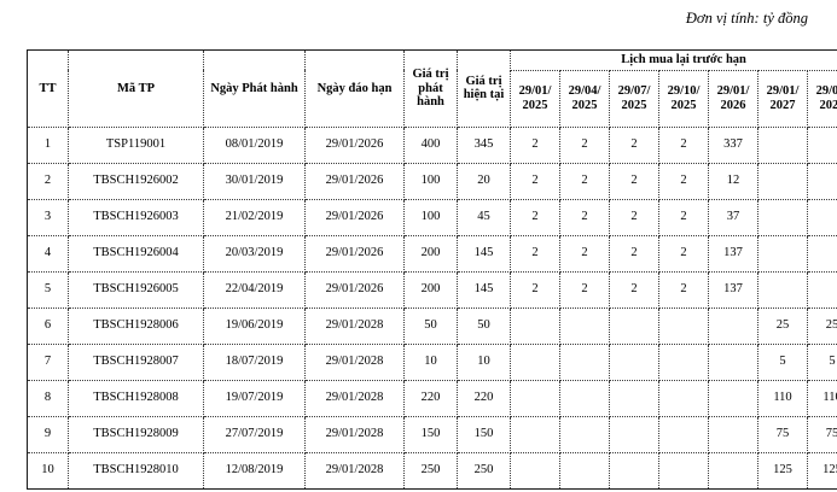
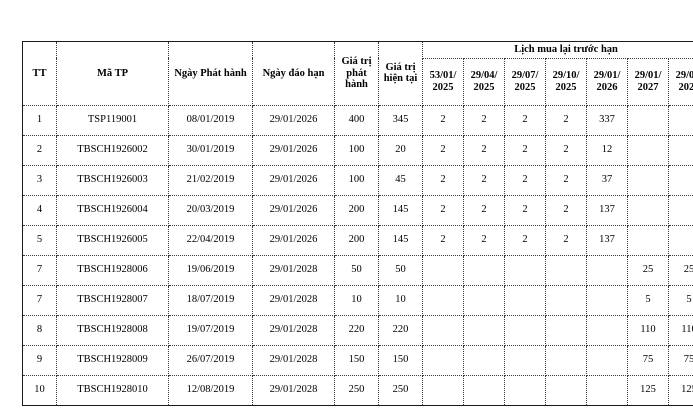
- Đơn vị tính: tỷ đồng
  TT	Mã TP	Ngày Phát hành	Ngày đáo hạn	Giá trị phát hành	Giá trị hiện tại	Lịch mua lại trước hạn
- 29/01/ 2025	29/04/ 2025	29/07/ 2025	29/10/ 2025	29/01/ 2026	29/01/ 2027	29/0 202
+ 53/01/ 2025	29/04/ 2025	29/07/ 2025	29/10/ 2025	29/01/ 2026	29/01/ 2027	29/0 202
  1	TSP119001	08/01/2019	29/01/2026	400	345	2	2	2	2	337
  2	TBSCH1926002	30/01/2019	29/01/2026	100	20	2	2	2	2	12
  3	TBSCH1926003	21/02/2019	29/01/2026	100	45	2	2	2	2	37
  4	TBSCH1926004	20/03/2019	29/01/2026	200	145	2	2	2	2	137
  5	TBSCH1926005	22/04/2019	29/01/2026	200	145	2	2	2	2	137
- 6	TBSCH1928006	19/06/2019	29/01/2028	50	50						25	25
+ 7	TBSCH1928006	19/06/2019	29/01/2028	50	50						25	25
  7	TBSCH1928007	18/07/2019	29/01/2028	10	10						5	5
  8	TBSCH1928008	19/07/2019	29/01/2028	220	220						110	11
- 9	TBSCH1928009	27/07/2019	29/01/2028	150	150						75	75
+ 9	TBSCH1928009	26/07/2019	29/01/2028	150	150						75	75
  10	TBSCH1928010	12/08/2019	29/01/2028	250	250						125	12
